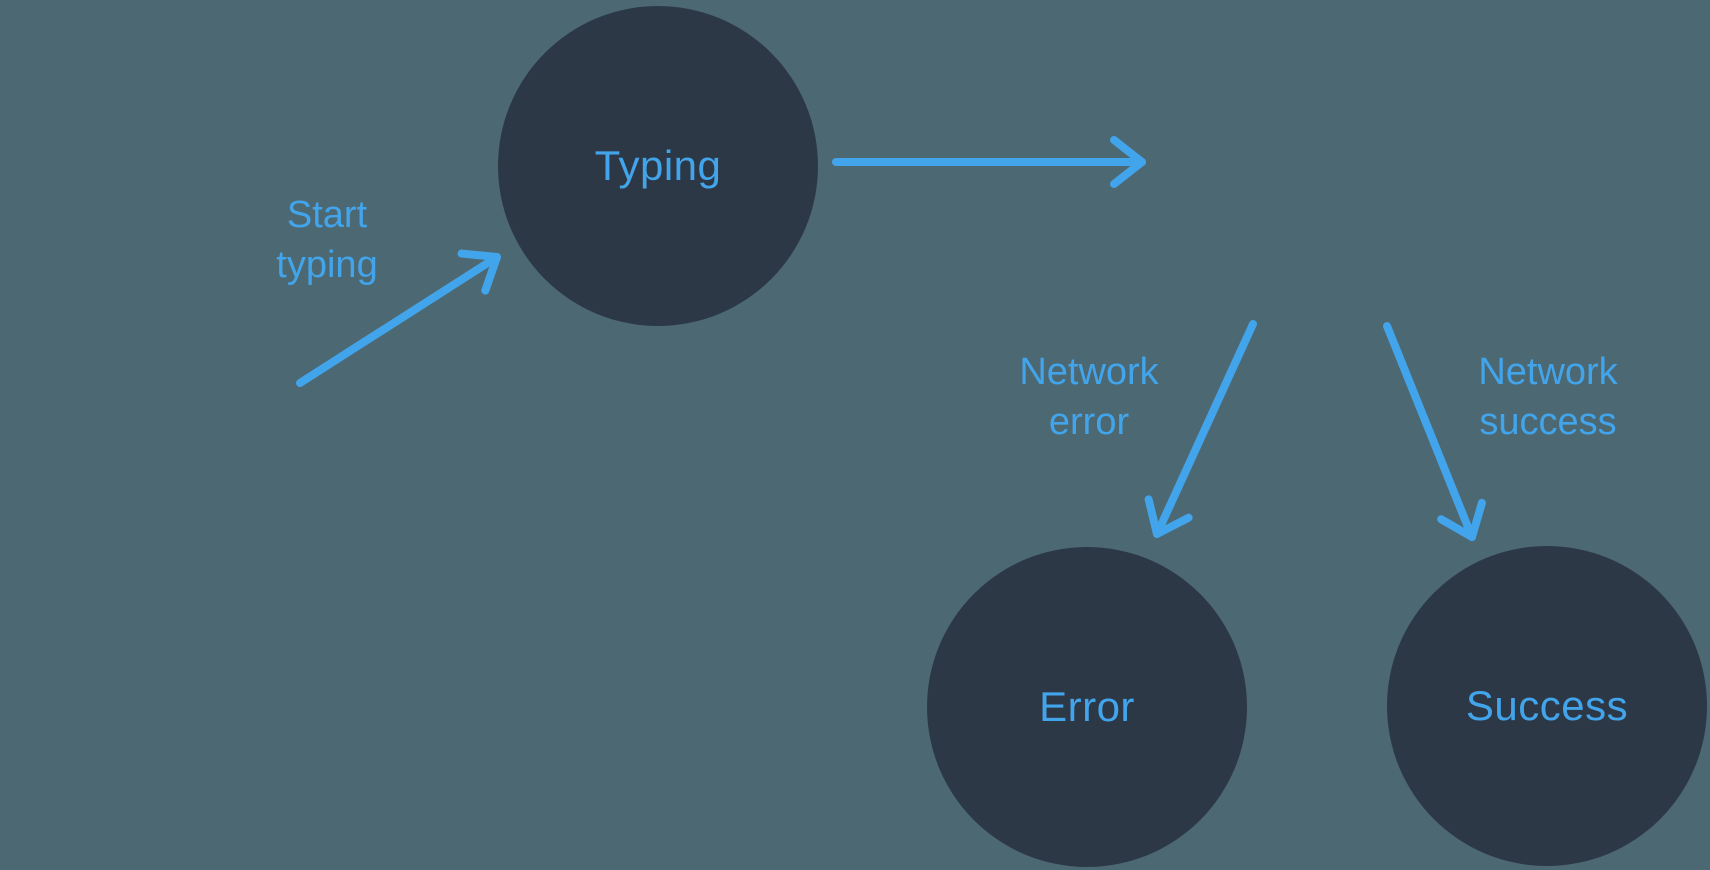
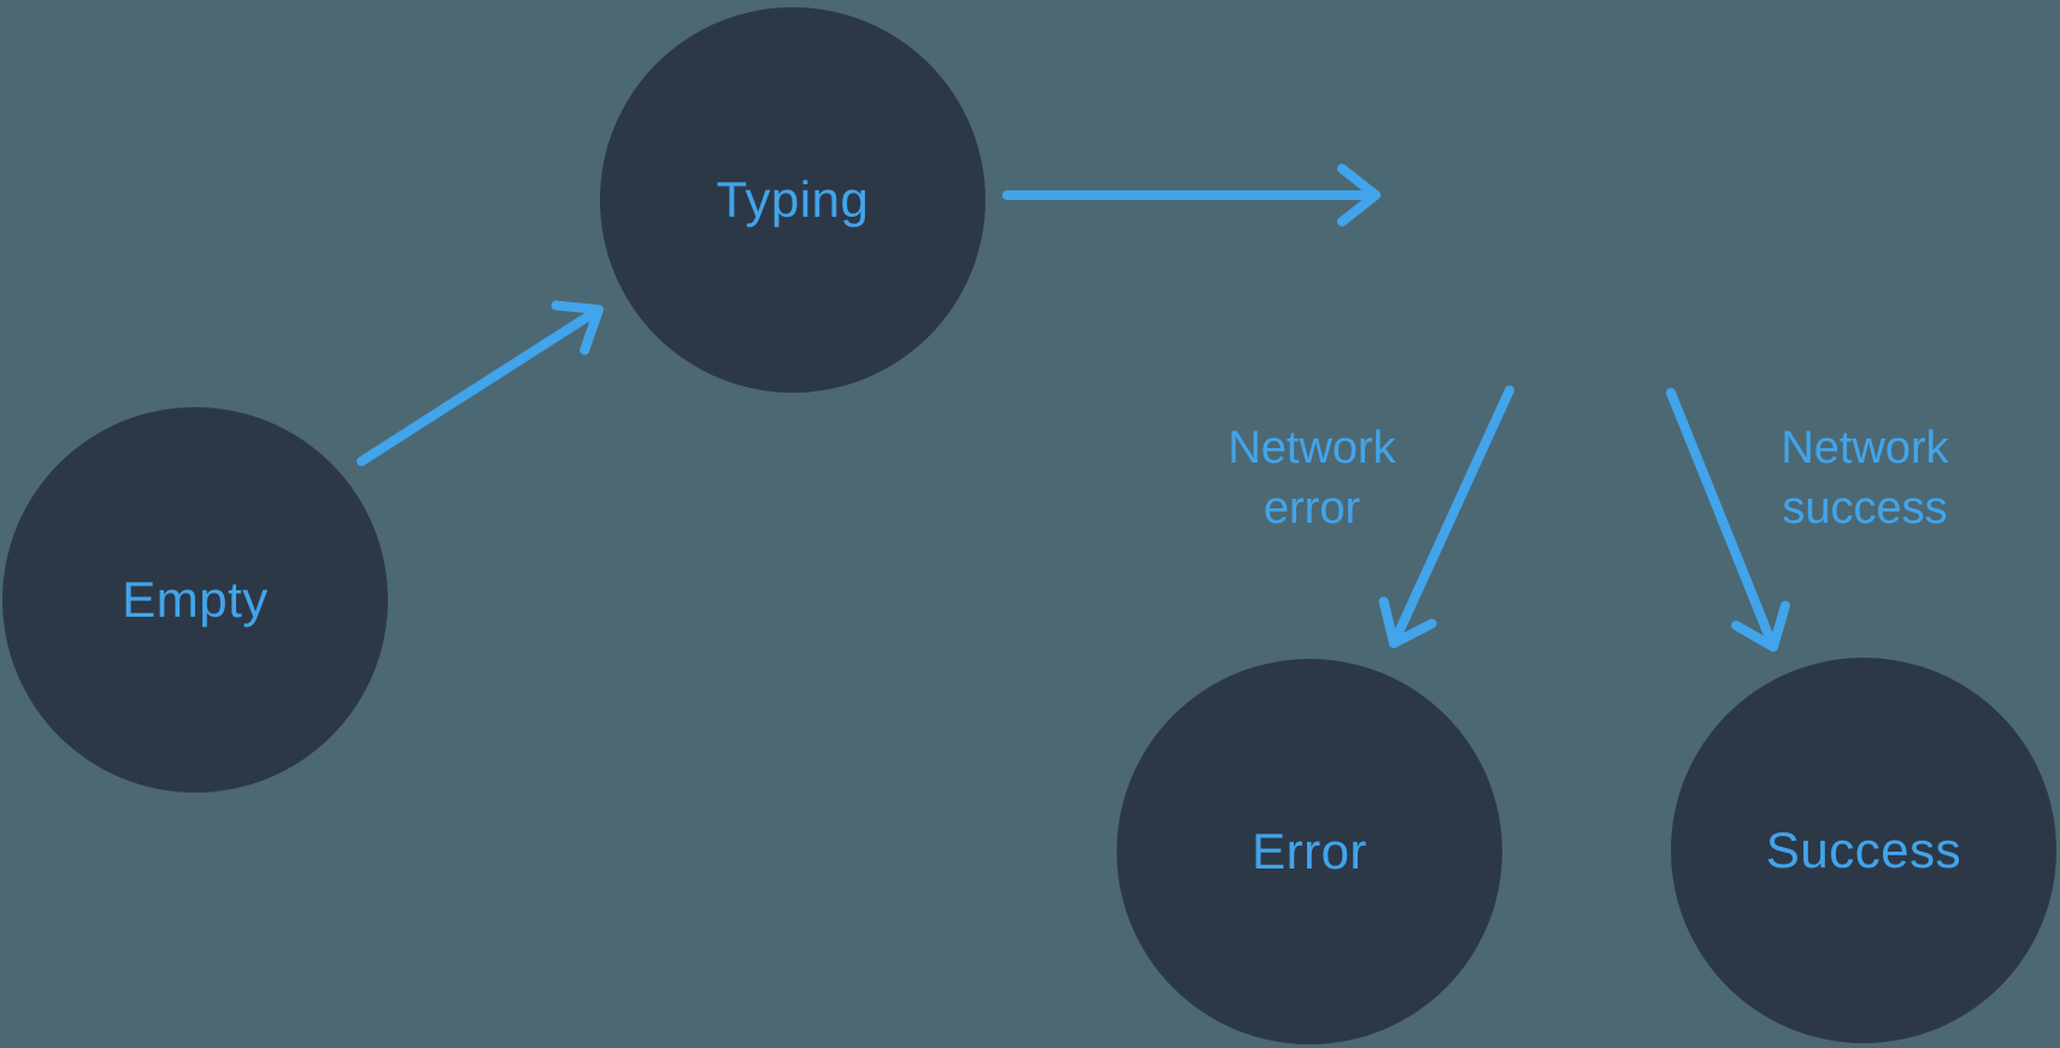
+ Empty
  Typing
  Error
  Success
- Start
- typing
  Network
  error
  Network
  success
